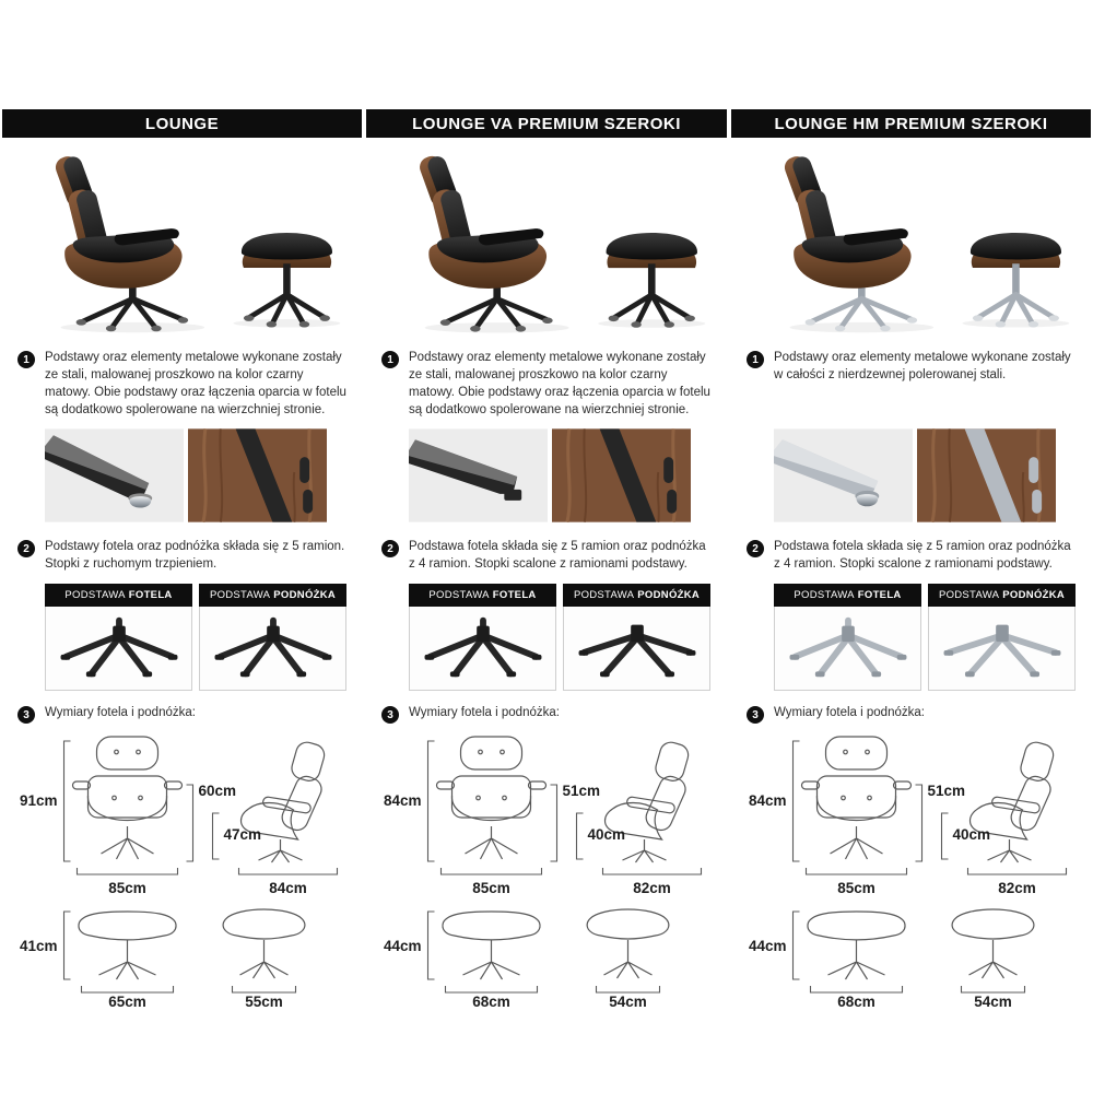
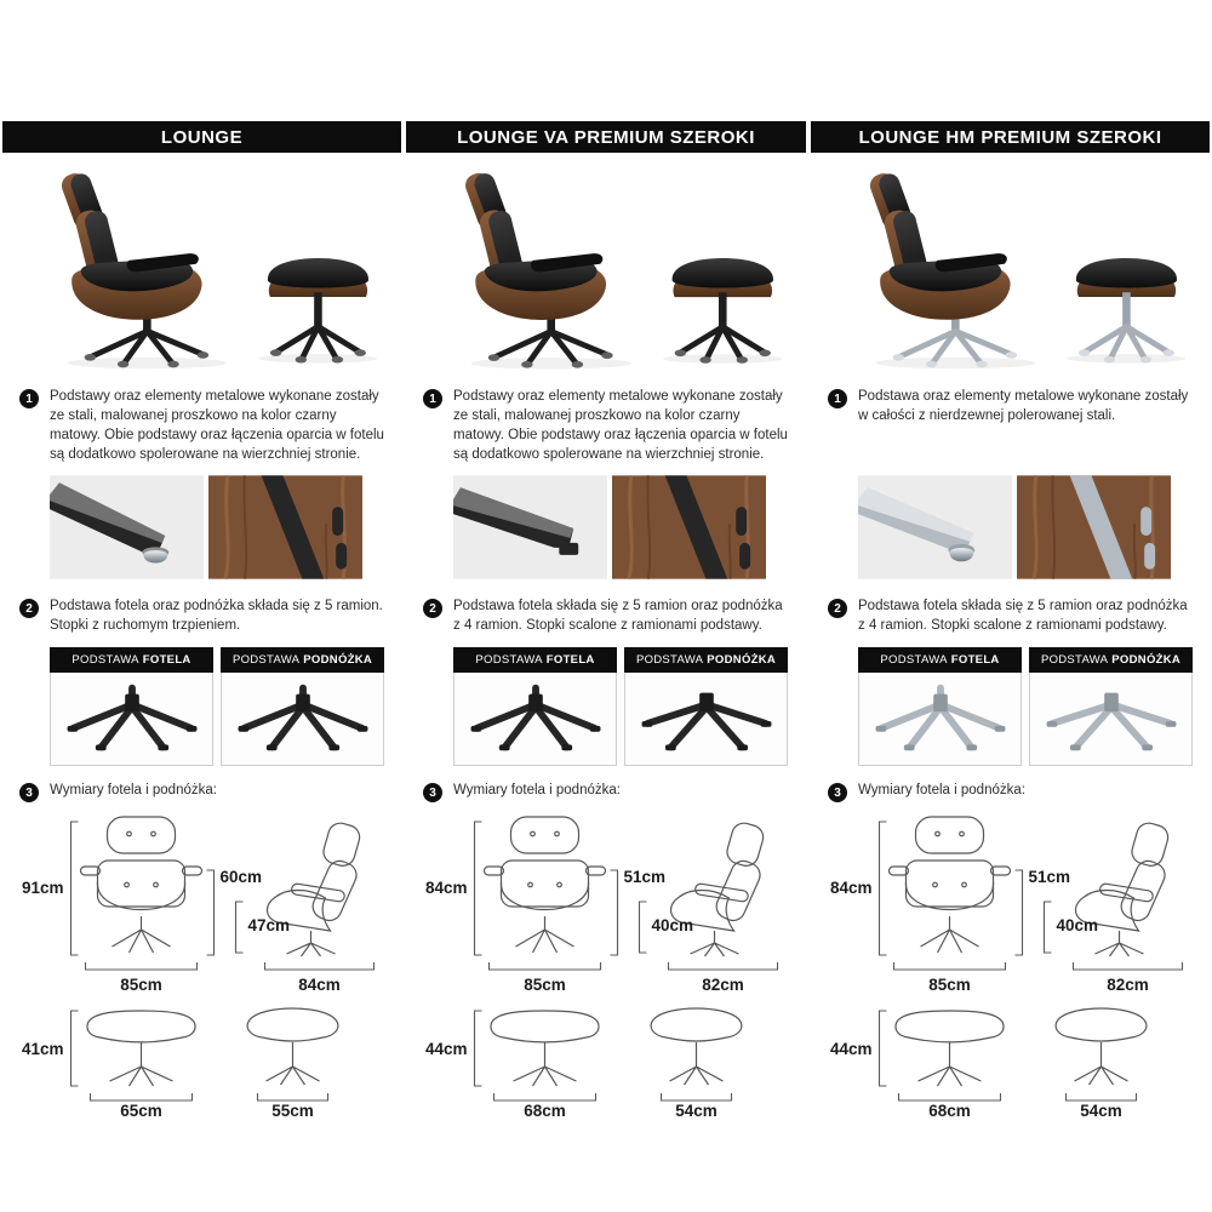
  LOUNGE
  1
  Podstawy oraz elementy metalowe wykonane zostały ze stali, malowanej proszkowo na kolor czarny matowy. Obie podstawy oraz łączenia oparcia w fotelu są dodatkowo spolerowane na wierzchniej stronie.
  2
- Podstawy fotela oraz podnóżka składa się z 5 ramion. Stopki z ruchomym trzpieniem.
+ Podstawa fotela oraz podnóżka składa się z 5 ramion. Stopki z ruchomym trzpieniem.
  PODSTAWA
  FOTELA
  PODSTAWA
  PODNÓŻKA
  3
  Wymiary fotela i podnóżka:
  91cm
  85cm
  60cm
  47cm
  84cm
  41cm
  65cm
  55cm
  LOUNGE VA PREMIUM SZEROKI
  1
  Podstawy oraz elementy metalowe wykonane zostały ze stali, malowanej proszkowo na kolor czarny matowy. Obie podstawy oraz łączenia oparcia w fotelu są dodatkowo spolerowane na wierzchniej stronie.
  2
  Podstawa fotela składa się z 5 ramion oraz podnóżka z 4 ramion. Stopki scalone z ramionami podstawy.
  PODSTAWA
  FOTELA
  PODSTAWA
  PODNÓŻKA
  3
  Wymiary fotela i podnóżka:
  84cm
  85cm
  51cm
  40cm
  82cm
  44cm
  68cm
  54cm
  LOUNGE HM PREMIUM SZEROKI
  1
- Podstawy oraz elementy metalowe wykonane zostały w całości z nierdzewnej polerowanej stali.
+ Podstawa oraz elementy metalowe wykonane zostały w całości z nierdzewnej polerowanej stali.
  2
  Podstawa fotela składa się z 5 ramion oraz podnóżka z 4 ramion. Stopki scalone z ramionami podstawy.
  PODSTAWA
  FOTELA
  PODSTAWA
  PODNÓŻKA
  3
  Wymiary fotela i podnóżka:
  84cm
  85cm
  51cm
  40cm
  82cm
  44cm
  68cm
  54cm
